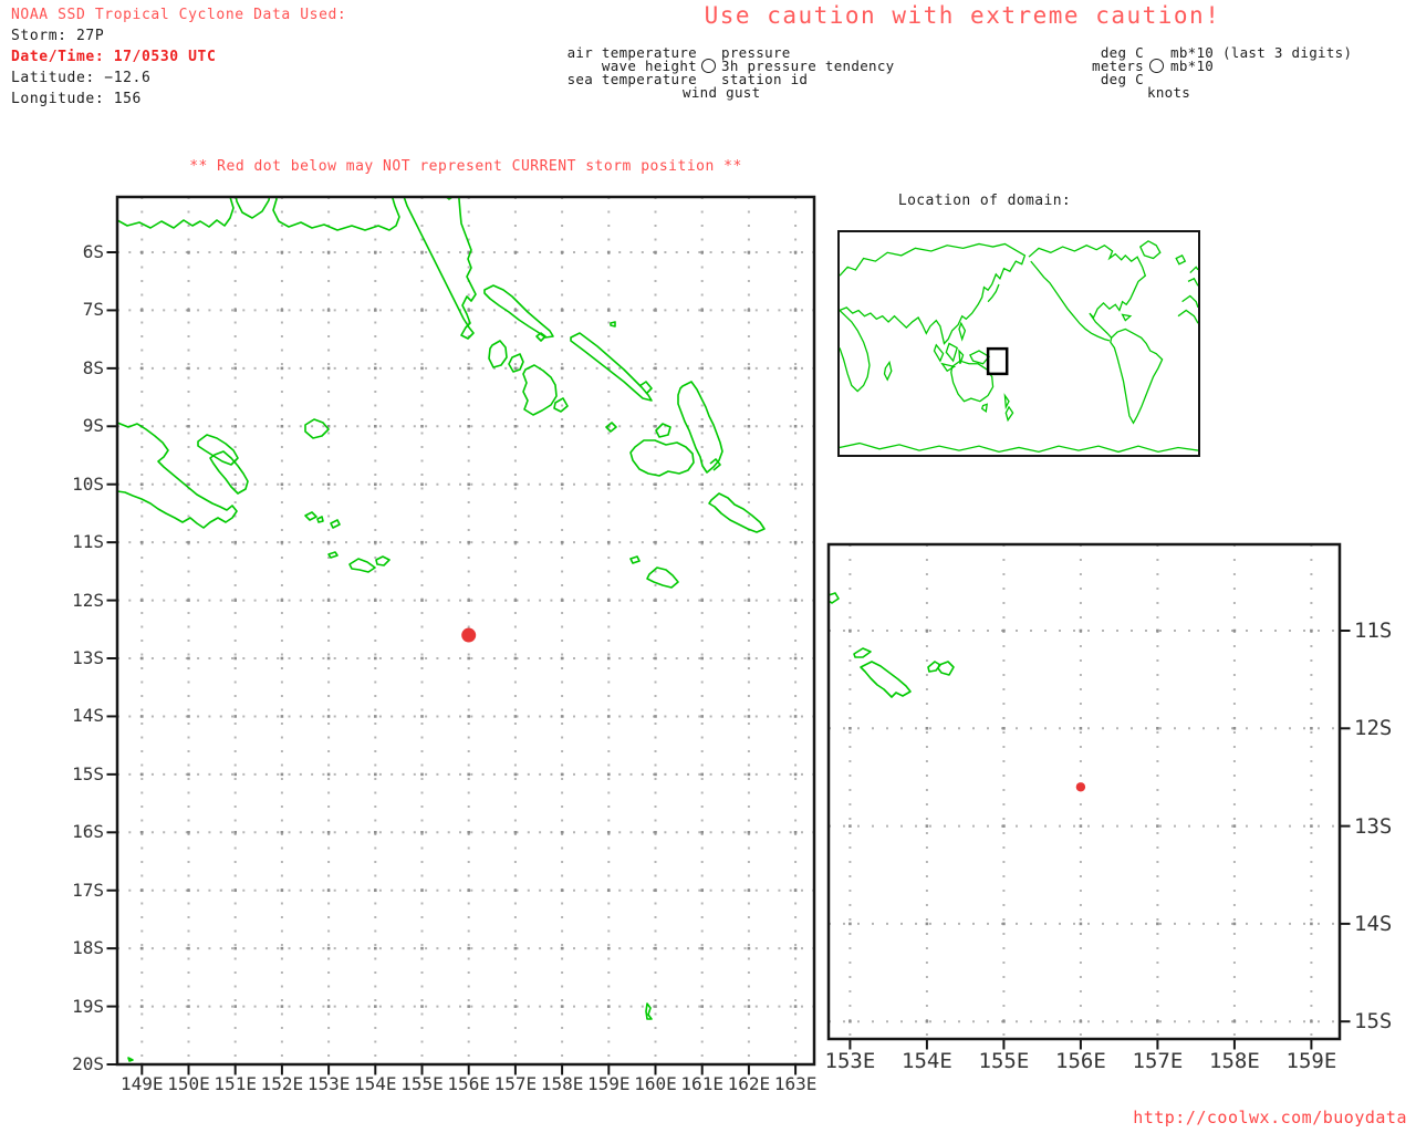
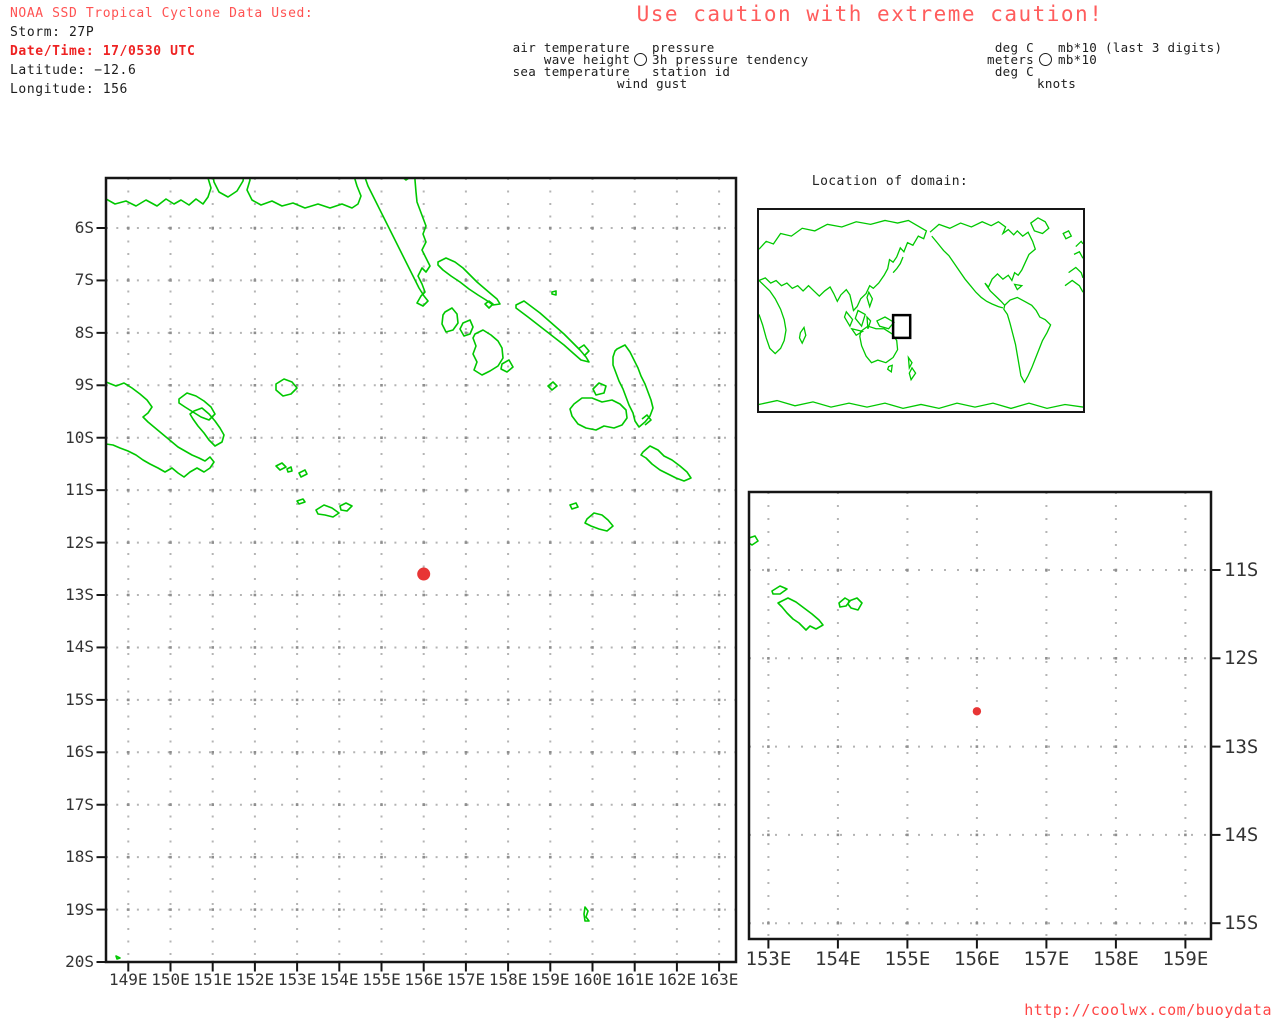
  NOAA SSD Tropical Cyclone Data Used:
  Storm: 27P
  Date/Time: 17/0530 UTC
  Latitude: −12.6
  Longitude: 156
  Use caution with extreme caution!
  air temperature
  wave height
  sea temperature
  pressure
  3h pressure tendency
  station id
  wind gust
  deg C
  meters
  deg C
  mb*10 (last 3 digits)
  mb*10
  knots
- ** Red dot below may NOT represent CURRENT storm position **
  6S
  7S
  8S
  9S
  10S
  11S
  12S
  13S
  14S
  15S
  16S
  17S
  18S
  19S
  20S
  149E
  150E
  151E
  152E
  153E
  154E
  155E
  156E
  157E
  158E
  159E
  160E
  161E
  162E
  163E
  Location of domain:
  153E
  154E
  155E
  156E
  157E
  158E
  159E
  11S
  12S
  13S
  14S
  15S
  http://coolwx.com/buoydata
